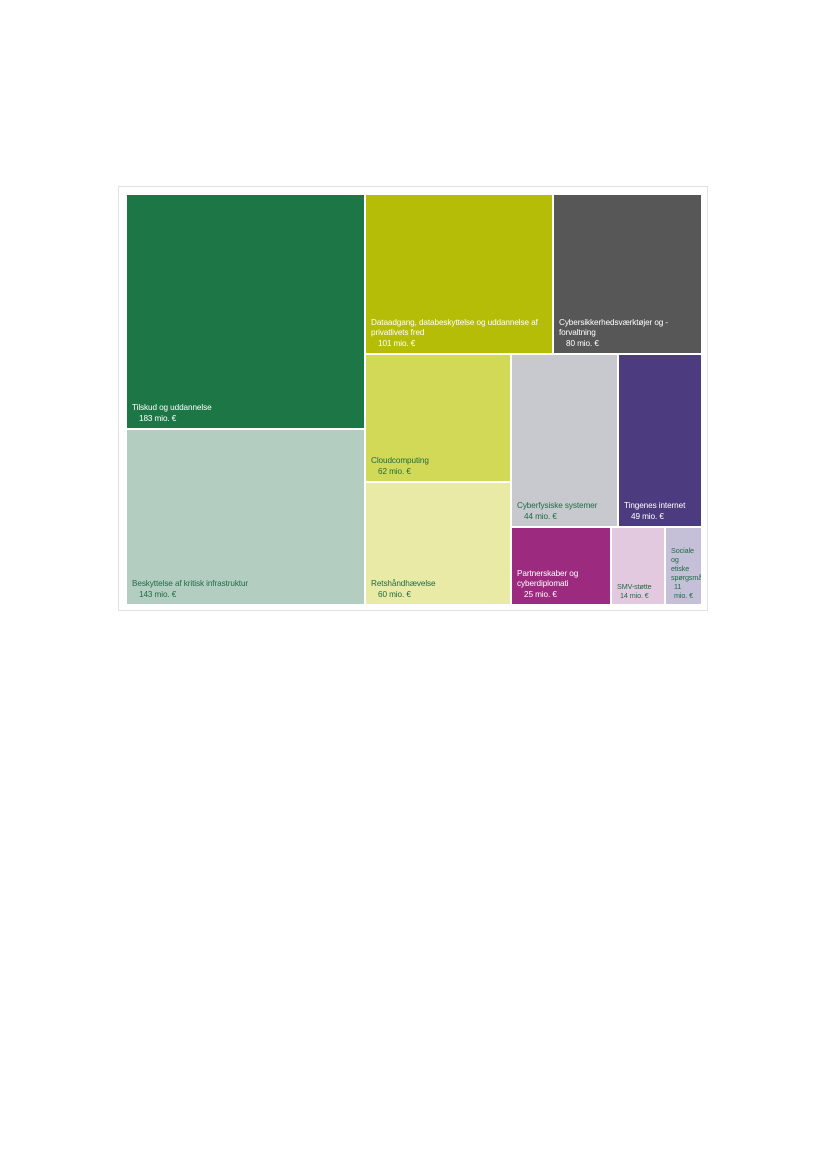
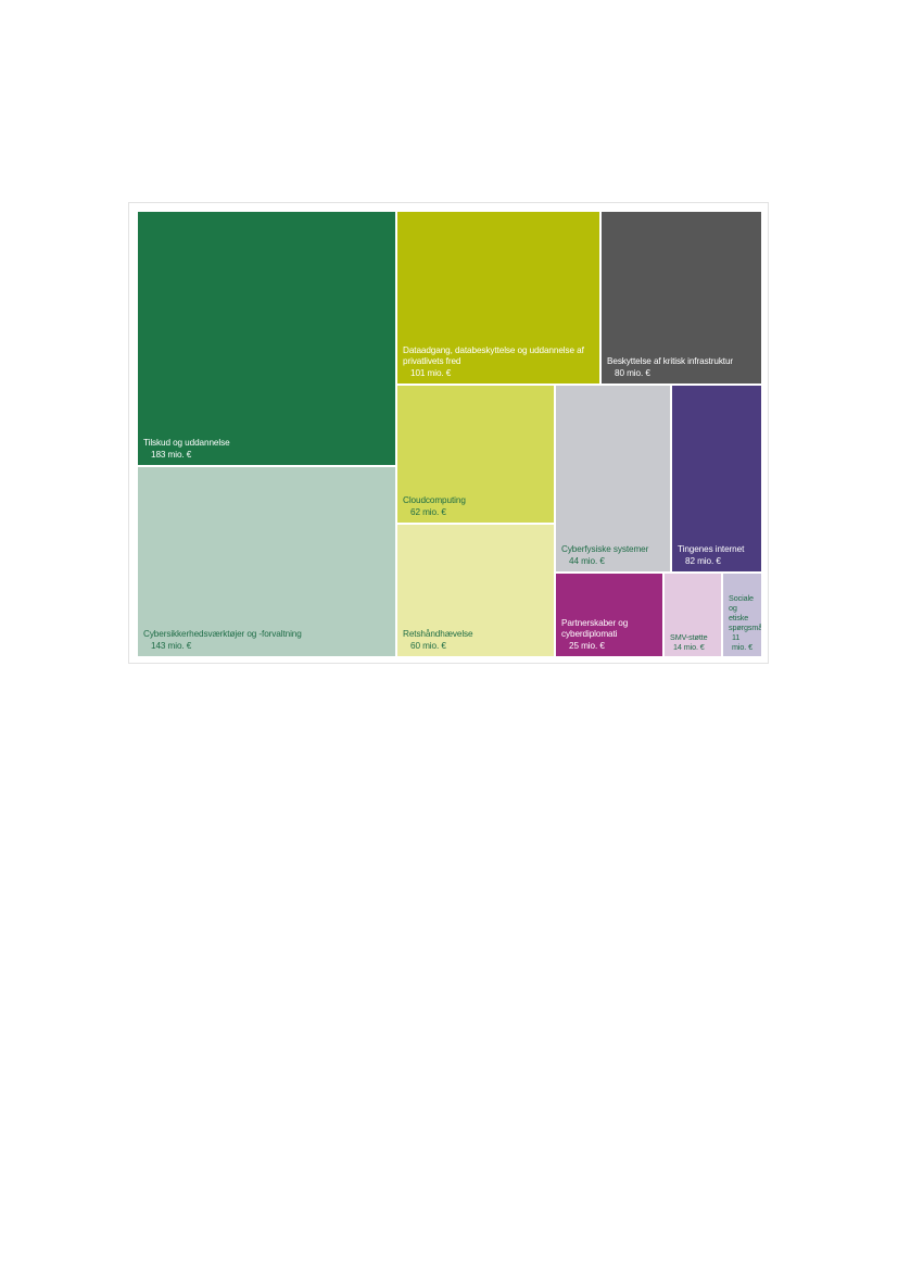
  Tilskud og uddannelse
  183 mio. €
- Beskyttelse af kritisk infrastruktur
+ Cybersikkerhedsværktøjer og -forvaltning
  143 mio. €
  Dataadgang, databeskyttelse og uddannelse af privatlivets fred
  101 mio. €
- Cybersikkerhedsværktøjer og -forvaltning
+ Beskyttelse af kritisk infrastruktur
  80 mio. €
  Cloudcomputing
  62 mio. €
  Retshåndhævelse
  60 mio. €
  Cyberfysiske systemer
  44 mio. €
  Tingenes internet
- 49 mio. €
+ 82 mio. €
  Partnerskaber og cyberdiplomati
  25 mio. €
  SMV-støtte
  14 mio. €
  Sociale og etiske spørgsmå
  11 mio. €
